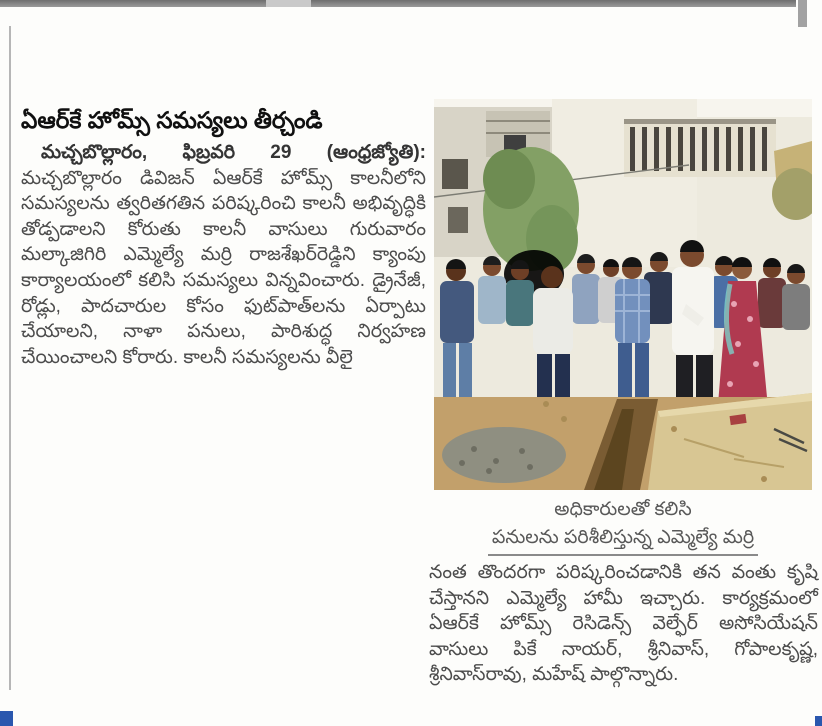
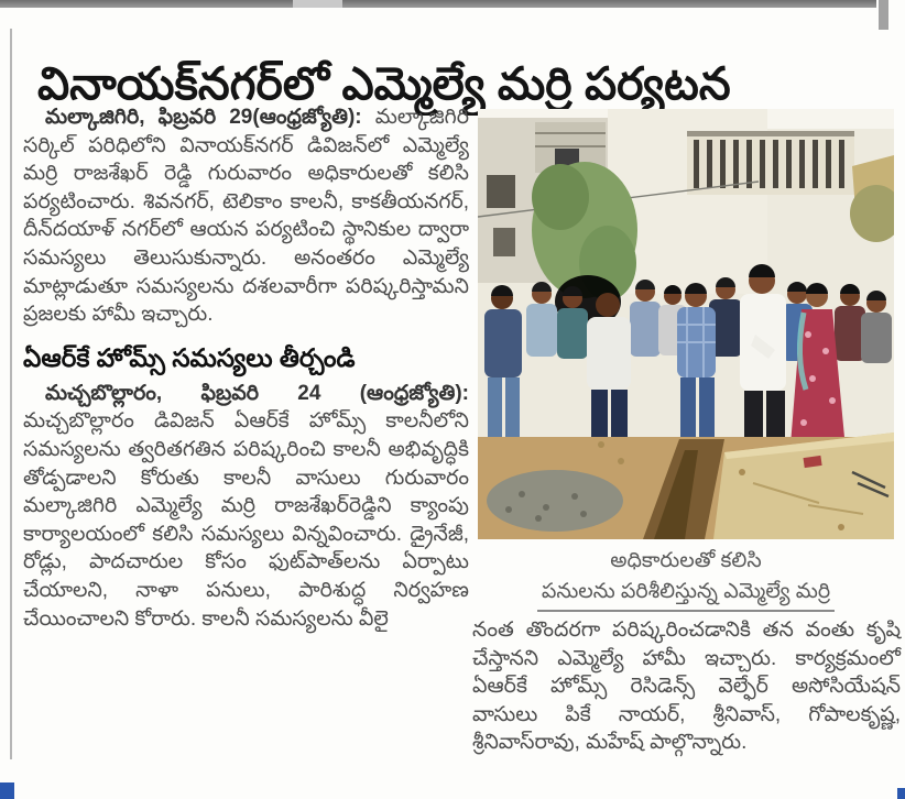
+ వినాయక్‌నగర్‌లో ఎమ్మెల్యే మర్రి పర్యటన
+ మల్కాజిగిరి, ఫిబ్రవరి 29(ఆంధ్రజ్యోతి): మల్కాజిగిరి సర్కిల్ పరిధిలోని వినాయక్‌నగర్ డివిజన్‌లో ఎమ్మెల్యే మర్రి రాజశేఖర్ రెడ్డి గురువారం అధికారులతో కలిసి పర్యటించారు. శివనగర్, టెలికాం కాలనీ, కాకతీయనగర్, దీన్‌దయాళ్ నగర్‌లో ఆయన పర్యటించి స్థానికుల ద్వారా సమస్యలు తెలుసుకున్నారు. అనంతరం ఎమ్మెల్యే మాట్లాడుతూ సమస్యలను దశలవారీగా పరిష్కరిస్తామని ప్రజలకు హామీ ఇచ్చారు.
  ఏఆర్‌కే హోమ్స్ సమస్యలు తీర్చండి
- మచ్చబొల్లారం, ఫిబ్రవరి 29 (ఆంధ్రజ్యోతి): మచ్చబొల్లారం డివిజన్ ఏఆర్‌కే హోమ్స్ కాలనీలోని సమస్యలను త్వరితగతిన పరిష్కరించి కాలనీ అభివృద్ధికి తోడ్పడాలని కోరుతు కాలనీ వాసులు గురువారం మల్కాజిగిరి ఎమ్మెల్యే మర్రి రాజశేఖర్‌రెడ్డిని క్యాంపు కార్యాలయంలో కలిసి సమస్యలు విన్నవించారు. డ్రైనేజీ, రోడ్లు, పాదచారుల కోసం ఫుట్‌పాత్‌లను ఏర్పాటు చేయాలని, నాళా పనులు, పారిశుద్ధ నిర్వహణ చేయించాలని కోరారు. కాలనీ సమస్యలను వీలై
+ మచ్చబొల్లారం, ఫిబ్రవరి 24 (ఆంధ్రజ్యోతి): మచ్చబొల్లారం డివిజన్ ఏఆర్‌కే హోమ్స్ కాలనీలోని సమస్యలను త్వరితగతిన పరిష్కరించి కాలనీ అభివృద్ధికి తోడ్పడాలని కోరుతు కాలనీ వాసులు గురువారం మల్కాజిగిరి ఎమ్మెల్యే మర్రి రాజశేఖర్‌రెడ్డిని క్యాంపు కార్యాలయంలో కలిసి సమస్యలు విన్నవించారు. డ్రైనేజీ, రోడ్లు, పాదచారుల కోసం ఫుట్‌పాత్‌లను ఏర్పాటు చేయాలని, నాళా పనులు, పారిశుద్ధ నిర్వహణ చేయించాలని కోరారు. కాలనీ సమస్యలను వీలై
  అధికారులతో కలిసి
  పనులను పరిశీలిస్తున్న ఎమ్మెల్యే మర్రి
  నంత తొందరగా పరిష్కరించడానికి తన వంతు కృషి చేస్తానని ఎమ్మెల్యే హామీ ఇచ్చారు. కార్యక్రమంలో ఏఆర్‌కే హోమ్స్ రెసిడెన్స్ వెల్ఫేర్ అసోసియేషన్ వాసులు పికే నాయర్, శ్రీనివాస్, గోపాలకృష్ణ, శ్రీనివాస్‌రావు, మహేష్ పాల్గొన్నారు.
